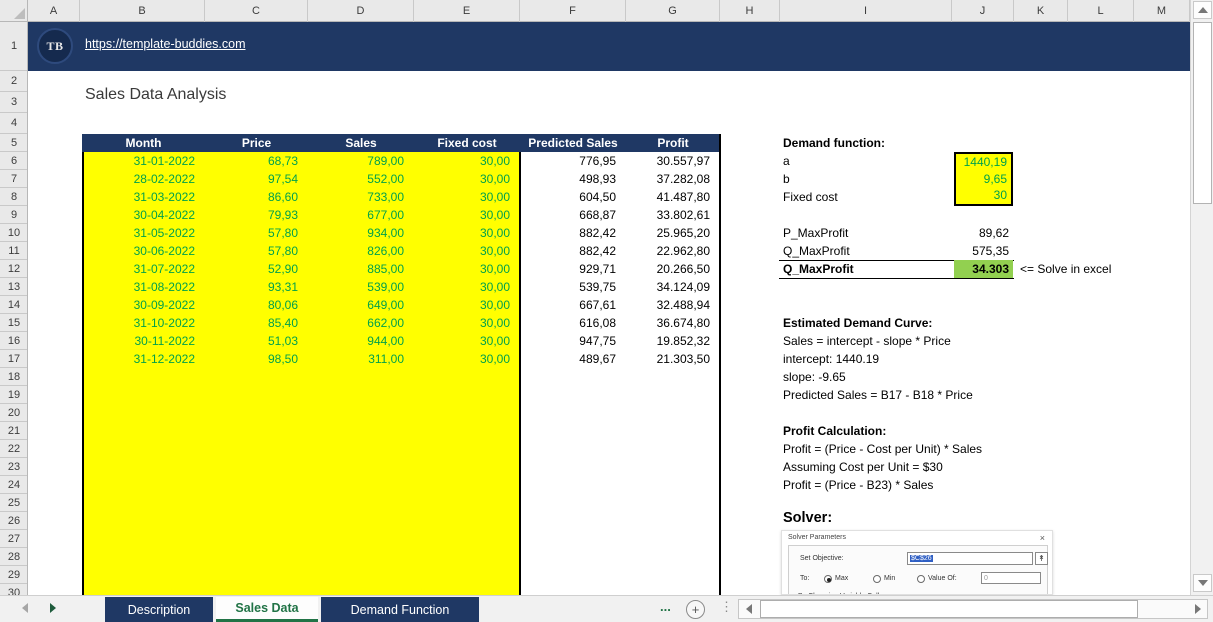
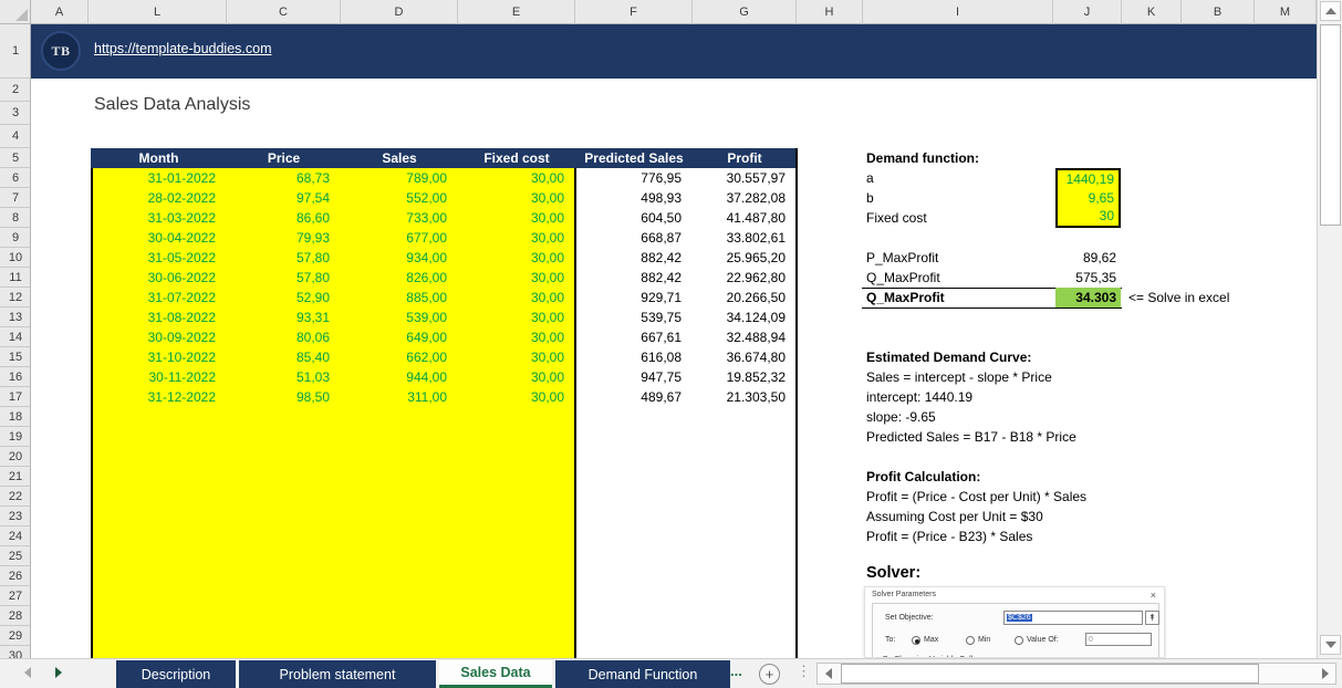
  A
- B
+ L
  C
  D
  E
  F
  G
  H
  I
  J
  K
- L
+ B
  M
  1
  2
  3
  4
  5
  6
  7
  8
  9
  10
  11
  12
  13
  14
  15
  16
  17
  18
  19
  20
  21
  22
  23
  24
  25
  26
  27
  28
  29
  30
  TB
  https://template-buddies.com
  Sales Data Analysis
  Month
  Price
  Sales
  Fixed cost
  Predicted Sales
  Profit
  31-01-2022
  68,73
  789,00
  30,00
  776,95
  30.557,97
  28-02-2022
  97,54
  552,00
  30,00
  498,93
  37.282,08
  31-03-2022
  86,60
  733,00
  30,00
  604,50
  41.487,80
  30-04-2022
  79,93
  677,00
  30,00
  668,87
  33.802,61
  31-05-2022
  57,80
  934,00
  30,00
  882,42
  25.965,20
  30-06-2022
  57,80
  826,00
  30,00
  882,42
  22.962,80
  31-07-2022
  52,90
  885,00
  30,00
  929,71
  20.266,50
  31-08-2022
  93,31
  539,00
  30,00
  539,75
  34.124,09
  30-09-2022
  80,06
  649,00
  30,00
  667,61
  32.488,94
  31-10-2022
  85,40
  662,00
  30,00
  616,08
  36.674,80
  30-11-2022
  51,03
  944,00
  30,00
  947,75
  19.852,32
  31-12-2022
  98,50
  311,00
  30,00
  489,67
  21.303,50
  Demand function:
  a
  b
  Fixed cost
  1440,19
  9,65
  30
  P_MaxProfit
  89,62
  Q_MaxProfit
  575,35
  Q_MaxProfit
  34.303
  <= Solve in excel
  Estimated Demand Curve:
  Sales = intercept - slope * Price
  intercept: 1440.19
  slope: -9.65
  Predicted Sales = B17 - B18 * Price
  Profit Calculation:
  Profit = (Price - Cost per Unit) * Sales
  Assuming Cost per Unit = $30
  Profit = (Price - B23) * Sales
  Solver:
  ×
  ↟
  Description
+ Problem statement
  Sales Data
  Demand Function
  ...
  +
  ⋮
